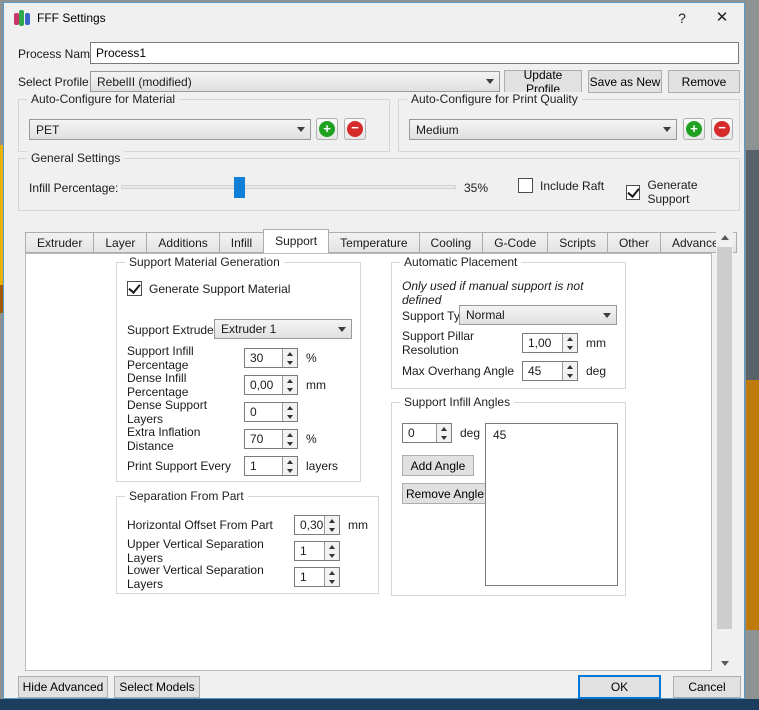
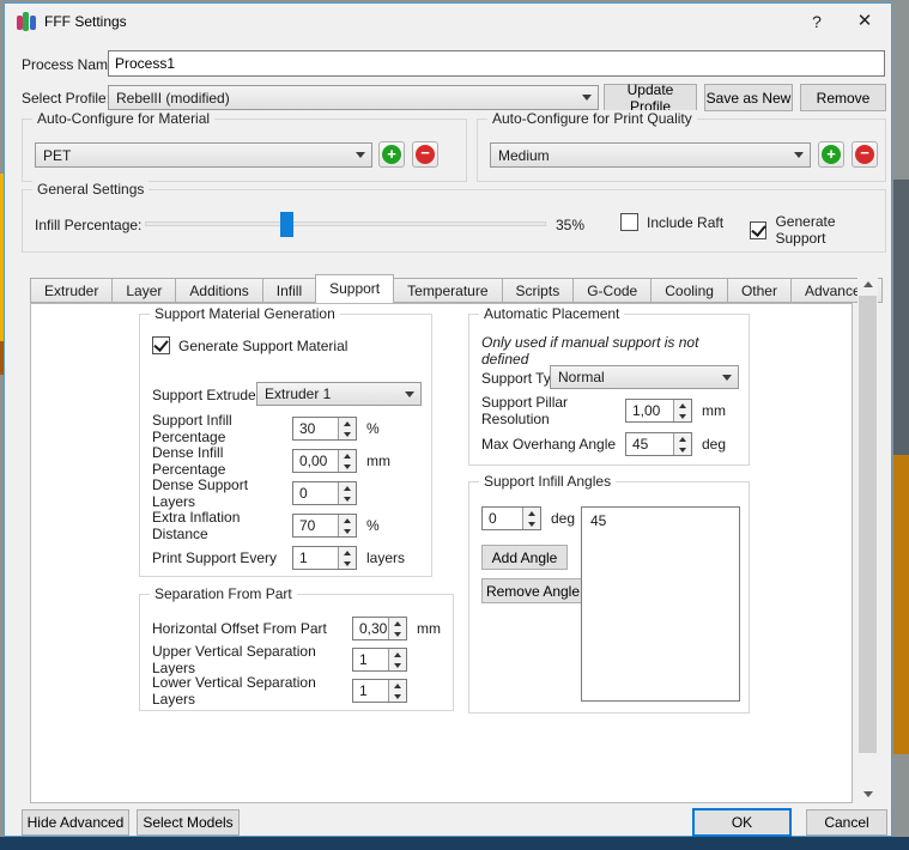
  FFF Settings
  ?
  ✕
  Process Nam
  Process1
  Select Profile
  RebelII (modified)
  Update Profile
  Save as New
  Remove
  Auto-Configure for Material
  PET
  +
  −
  Auto-Configure for Print Quality
  Medium
  +
  −
  General Settings
  Infill Percentage:
  35%
  Include Raft
  Generate Support
  Extruder
  Layer
  Additions
  Infill
  Support
  Temperature
- Cooling
+ Scripts
  G-Code
- Scripts
+ Cooling
  Other
  Advanc
  Support Material Generation
  Generate Support Material
  Support Extrude
  Extruder 1
  Support Infill Percentage
  30
  %
  Dense Infill Percentage
  0,00
  mm
  Dense Support Layers
  0
  Extra Inflation Distance
  70
  %
  Print Support Every
  1
  layers
  Separation From Part
  Horizontal Offset From Part
  0,30
  mm
  Upper Vertical Separation Layers
  1
  Lower Vertical Separation Layers
  1
  Automatic Placement
  Only used if manual support is not defined
  Support Ty
  Normal
  Support Pillar Resolution
  1,00
  mm
  Max Overhang Angle
  45
  deg
  Support Infill Angles
  0
  deg
  Add Angle
  Remove Angle
  45
  Hide Advanced
  Select Models
  OK
  Cancel
